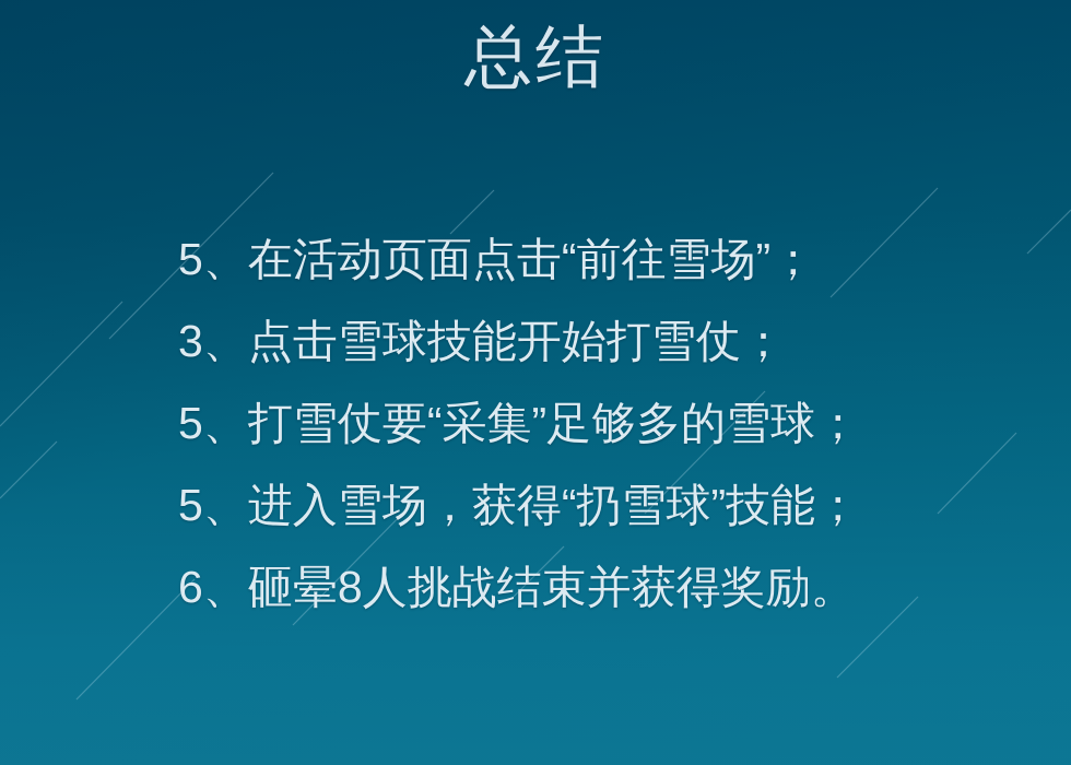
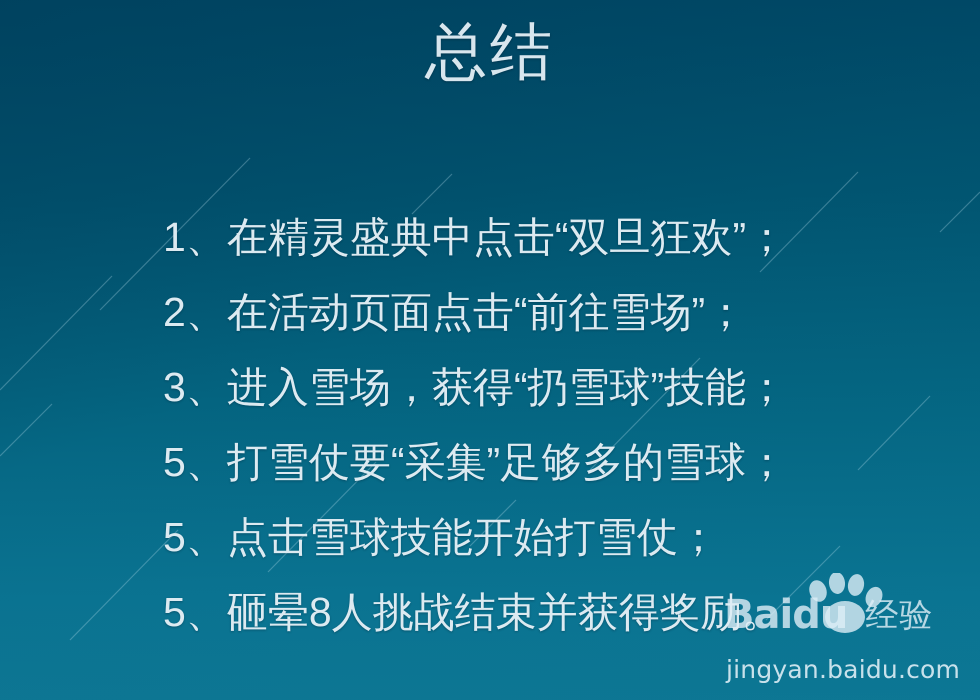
  总结
+ 1、在精灵盛典中点击“双旦狂欢”；
- 5、在活动页面点击“前往雪场”；
+ 2、在活动页面点击“前往雪场”；
- 3、点击雪球技能开始打雪仗；
+ 3、进入雪场，获得“扔雪球”技能；
  5、打雪仗要“采集”足够多的雪球；
- 5、进入雪场，获得“扔雪球”技能；
+ 5、点击雪球技能开始打雪仗；
- 6、砸晕8人挑战结束并获得奖励。
+ 5、砸晕8人挑战结束并获得奖励。
+ Baidu
+ 经验
+ jingyan.baidu.com
